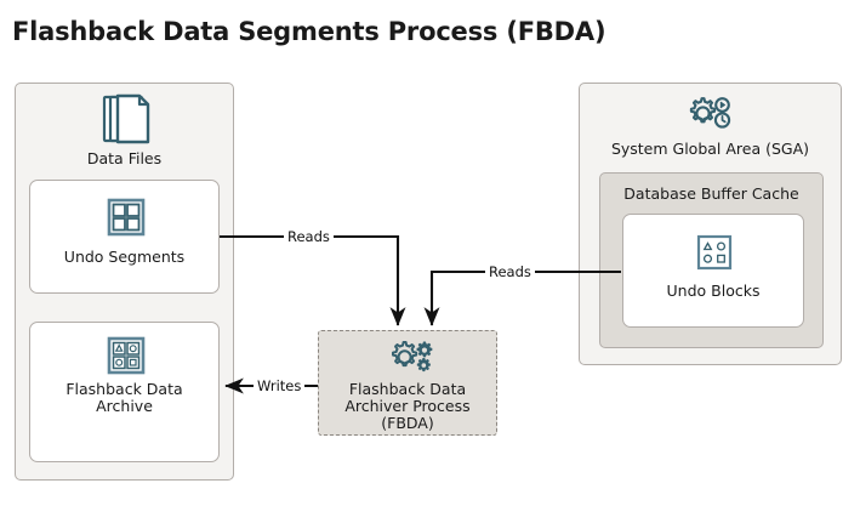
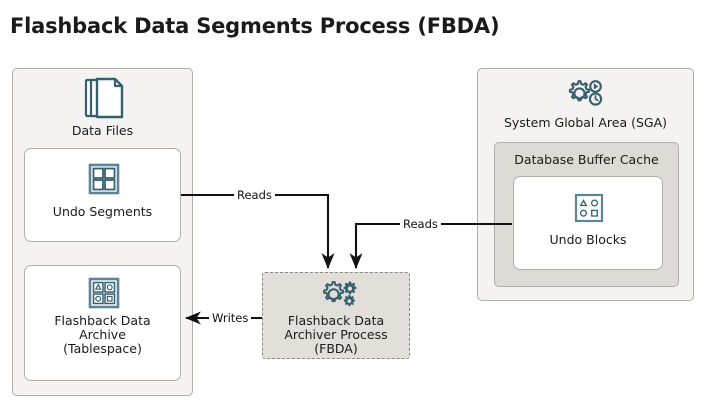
  Flashback Data Segments Process (FBDA)
  Data Files
  Undo Segments
  Flashback Data
  Archive
+ (Tablespace)
  System Global Area (SGA)
  Database Buffer Cache
  Undo Blocks
  Flashback Data
  Archiver Process
  (FBDA)
  Reads
  Reads
  Writes
